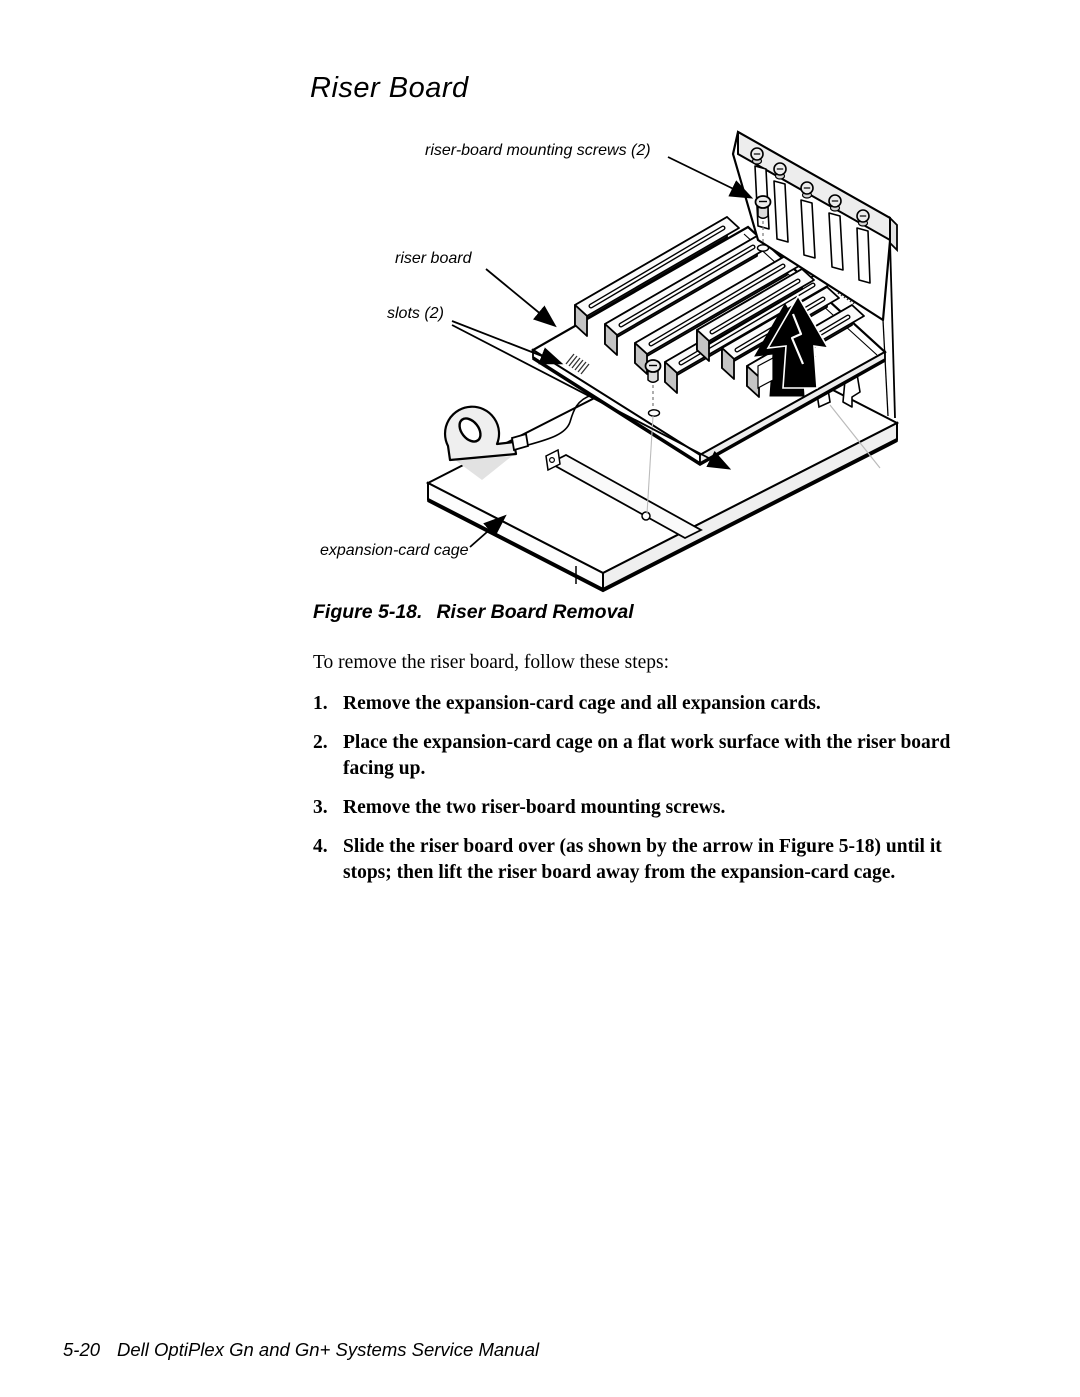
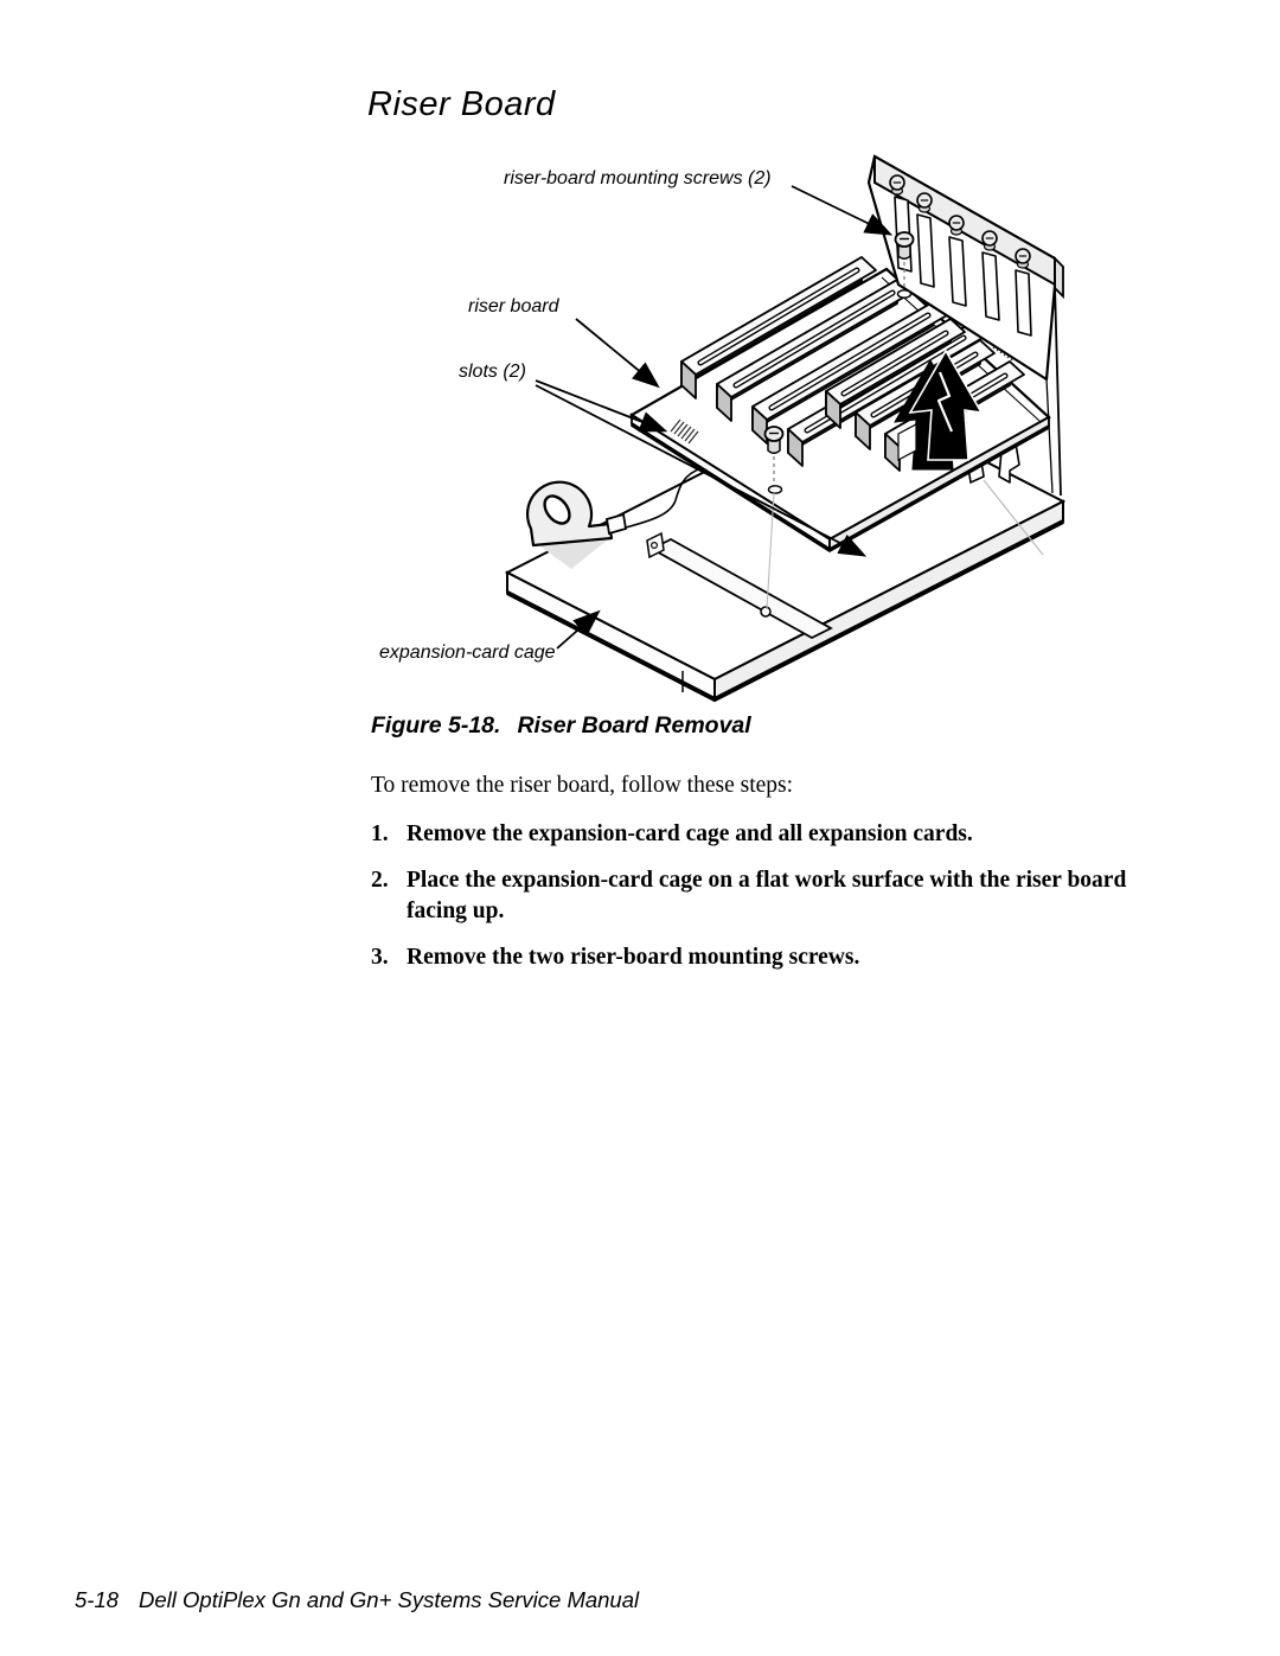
  Riser Board
  riser-board mounting screws (2)
  riser board
  slots (2)
  expansion-card cage
  Figure 5-18. Riser Board Removal
  To remove the riser board, follow these steps:
  1.
  Remove the expansion-card cage and all expansion cards.
  2.
  Place the expansion-card cage on a flat work surface with the riser board facing up.
  3.
  Remove the two riser-board mounting screws.
- 4.
- Slide the riser board over (as shown by the arrow in Figure 5-18) until it stops; then lift the riser board away from the expansion-card cage.
- 5-20 Dell OptiPlex Gn and Gn+ Systems Service Manual
+ 5-18 Dell OptiPlex Gn and Gn+ Systems Service Manual
